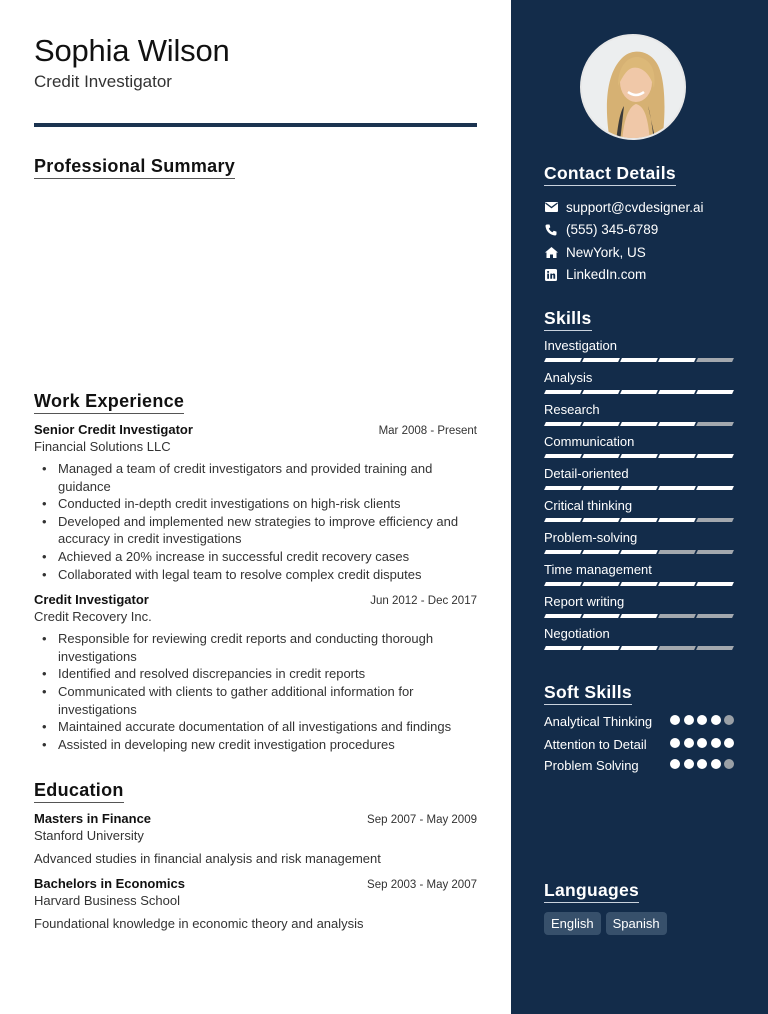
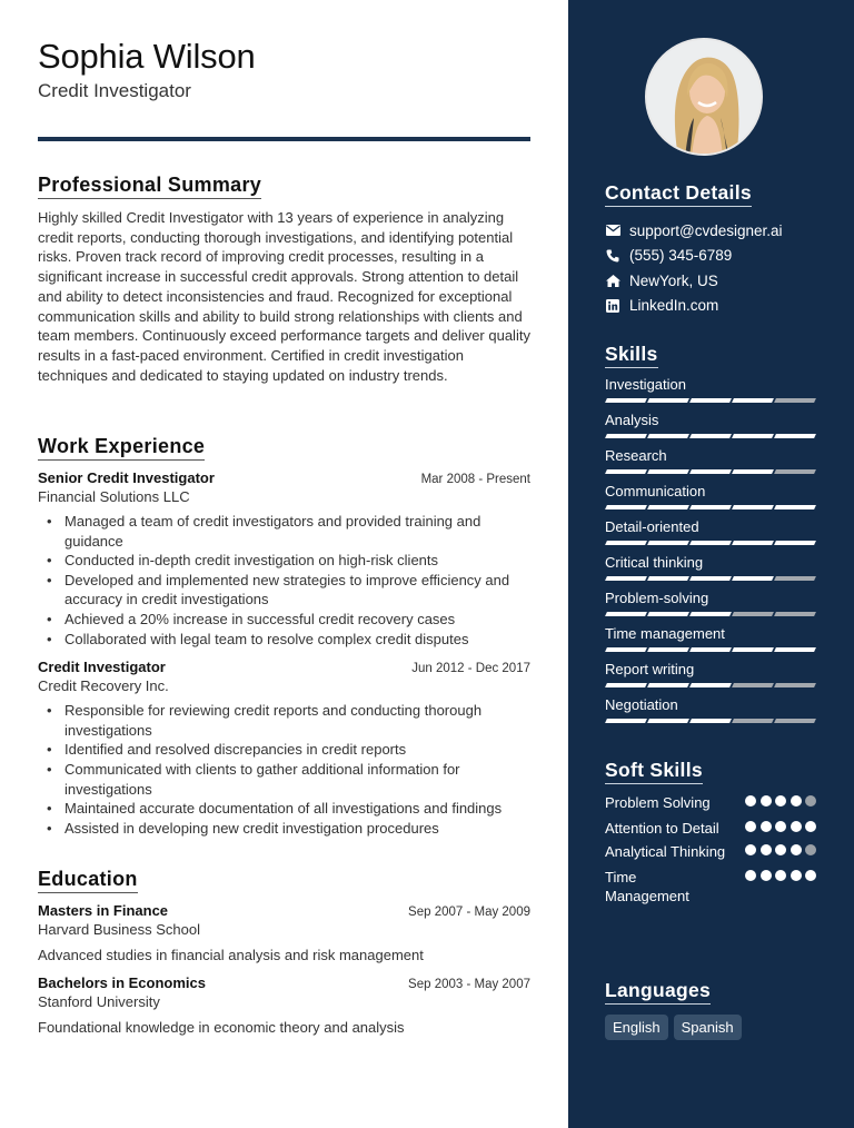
  Sophia Wilson
  Credit Investigator
  Professional Summary
+ Highly skilled Credit Investigator with 13 years of experience in analyzing credit reports, conducting thorough investigations, and identifying potential risks. Proven track record of improving credit processes, resulting in a significant increase in successful credit approvals. Strong attention to detail and ability to detect inconsistencies and fraud. Recognized for exceptional communication skills and ability to build strong relationships with clients and team members. Continuously exceed performance targets and deliver quality results in a fast-paced environment. Certified in credit investigation techniques and dedicated to staying updated on industry trends.
  Work Experience
  Senior Credit Investigator
  Mar 2008 - Present
  Financial Solutions LLC
  Managed a team of credit investigators and provided training and guidance
- Conducted in-depth credit investigations on high-risk clients
+ Conducted in-depth credit investigation on high-risk clients
  Developed and implemented new strategies to improve efficiency and accuracy in credit investigations
  Achieved a 20% increase in successful credit recovery cases
  Collaborated with legal team to resolve complex credit disputes
  Credit Investigator
  Jun 2012 - Dec 2017
  Credit Recovery Inc.
  Responsible for reviewing credit reports and conducting thorough investigations
  Identified and resolved discrepancies in credit reports
  Communicated with clients to gather additional information for investigations
  Maintained accurate documentation of all investigations and findings
  Assisted in developing new credit investigation procedures
  Education
  Masters in Finance
  Sep 2007 - May 2009
- Stanford University
+ Harvard Business School
  Advanced studies in financial analysis and risk management
  Bachelors in Economics
  Sep 2003 - May 2007
- Harvard Business School
+ Stanford University
  Foundational knowledge in economic theory and analysis
  Contact Details
  support@cvdesigner.ai
  (555) 345-6789
  NewYork, US
  LinkedIn.com
  Skills
  Investigation
  Analysis
  Research
  Communication
  Detail-oriented
  Critical thinking
  Problem-solving
  Time management
  Report writing
  Negotiation
  Soft Skills
- Analytical Thinking
+ Problem Solving
  Attention to Detail
- Problem Solving
+ Analytical Thinking
+ Time Management
  Languages
  English
  Spanish
